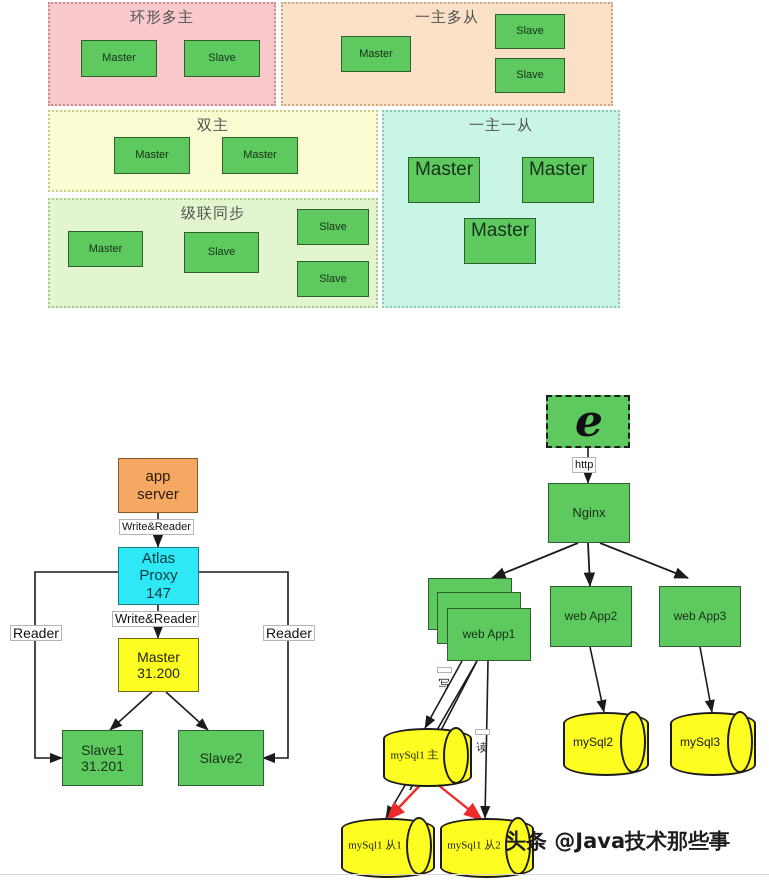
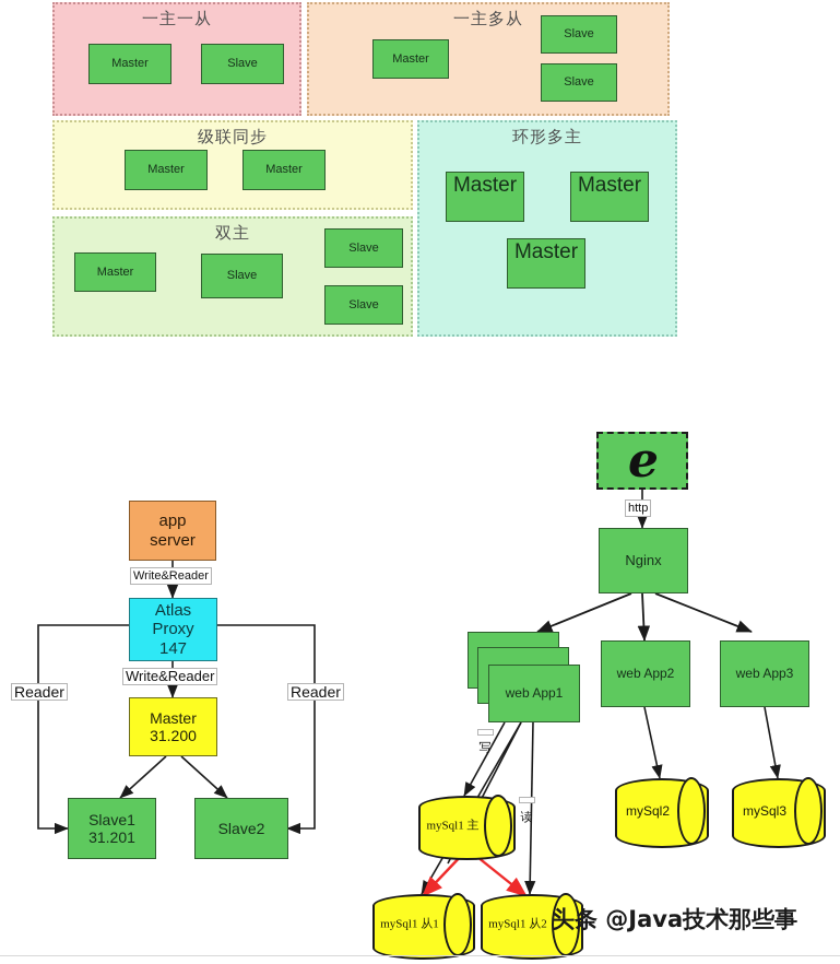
- 环形多主
+ 一主一从
  Master
  Slave
  一主多从
  Master
  Slave
  Slave
- 双主
+ 级联同步
  Master
  Master
- 级联同步
+ 双主
  Master
  Slave
  Slave
  Slave
- 一主一从
+ 环形多主
  Master
  Master
  Master
  app
  server
  Write&Reader
  Atlas
  Proxy
  147
  Write&Reader
  Reader
  Reader
  Master
  31.200
  Slave1
  31.201
  Slave2
  e
  http
  Nginx
  web App1
  web App2
  web App3
  mySql1 主
  mySql2
  mySql3
  mySql1 从1
  mySql1 从2
  头条 @Java技术那些事
